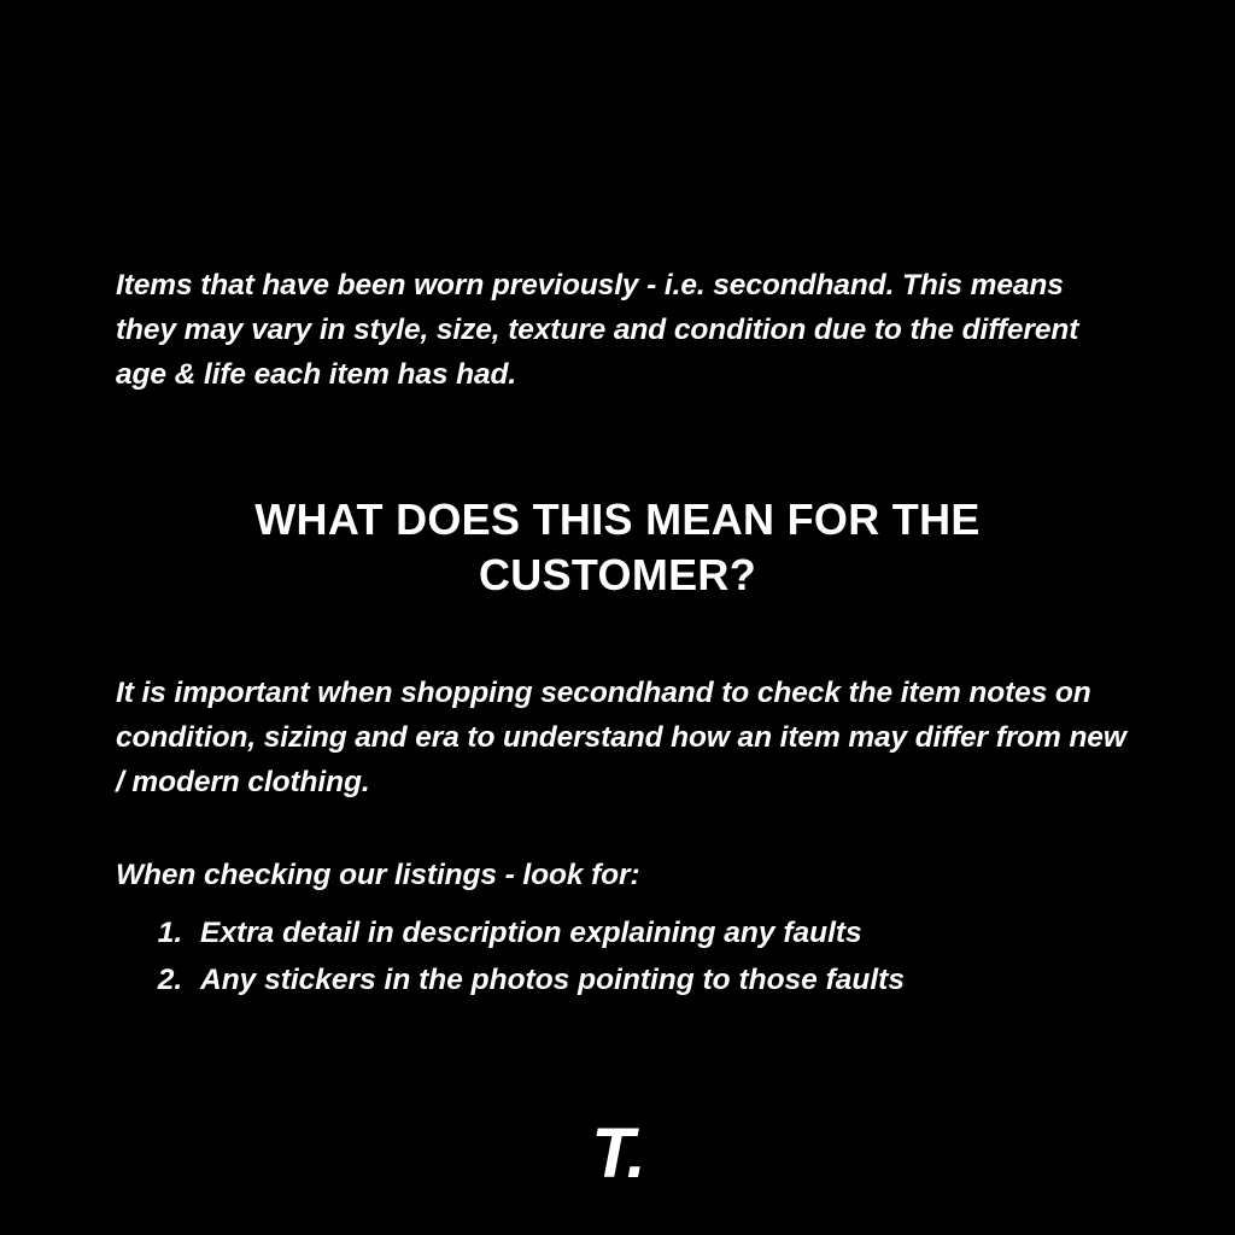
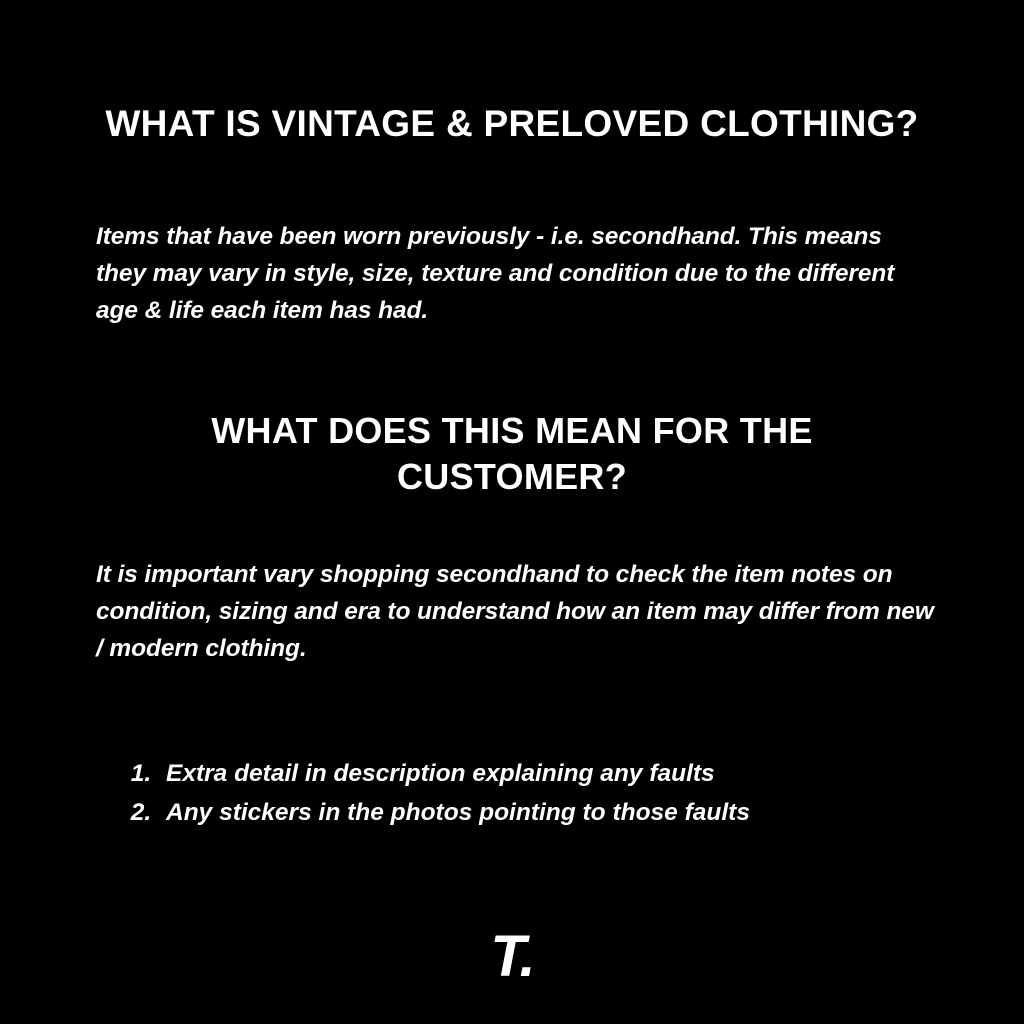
+ WHAT IS VINTAGE & PRELOVED CLOTHING?
  Items that have been worn previously - i.e. secondhand. This means they may vary in style, size, texture and condition due to the different age & life each item has had.
  WHAT DOES THIS MEAN FOR THE CUSTOMER?
- It is important when shopping secondhand to check the item notes on condition, sizing and era to understand how an item may differ from new / modern clothing.
+ It is important vary shopping secondhand to check the item notes on condition, sizing and era to understand how an item may differ from new / modern clothing.
- When checking our listings - look for:
  Extra detail in description explaining any faults
  Any stickers in the photos pointing to those faults
  T.
